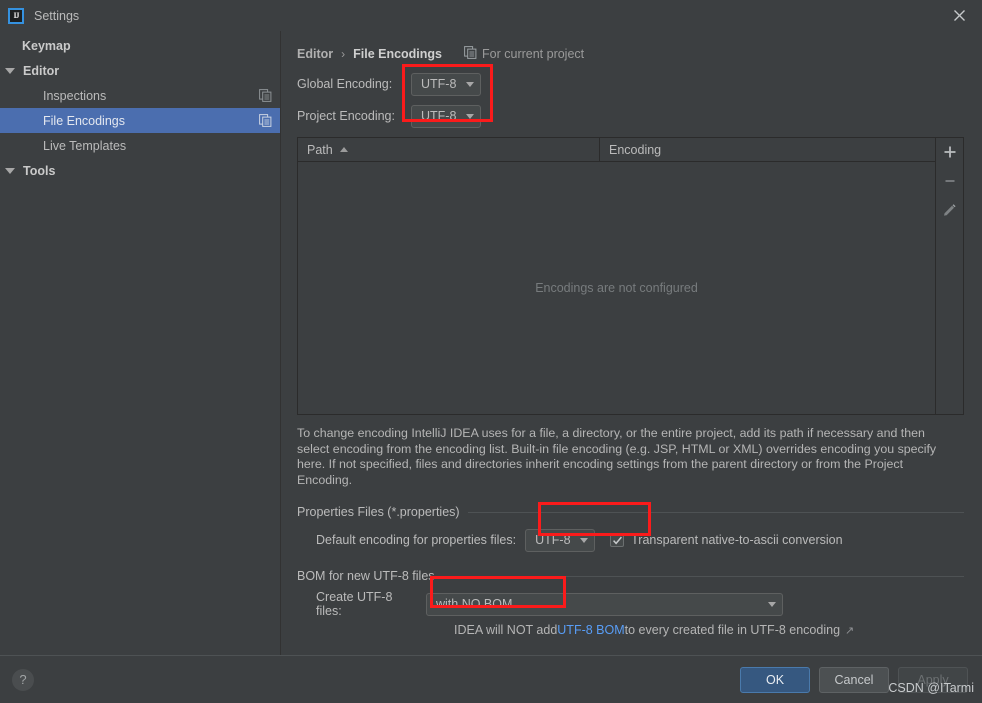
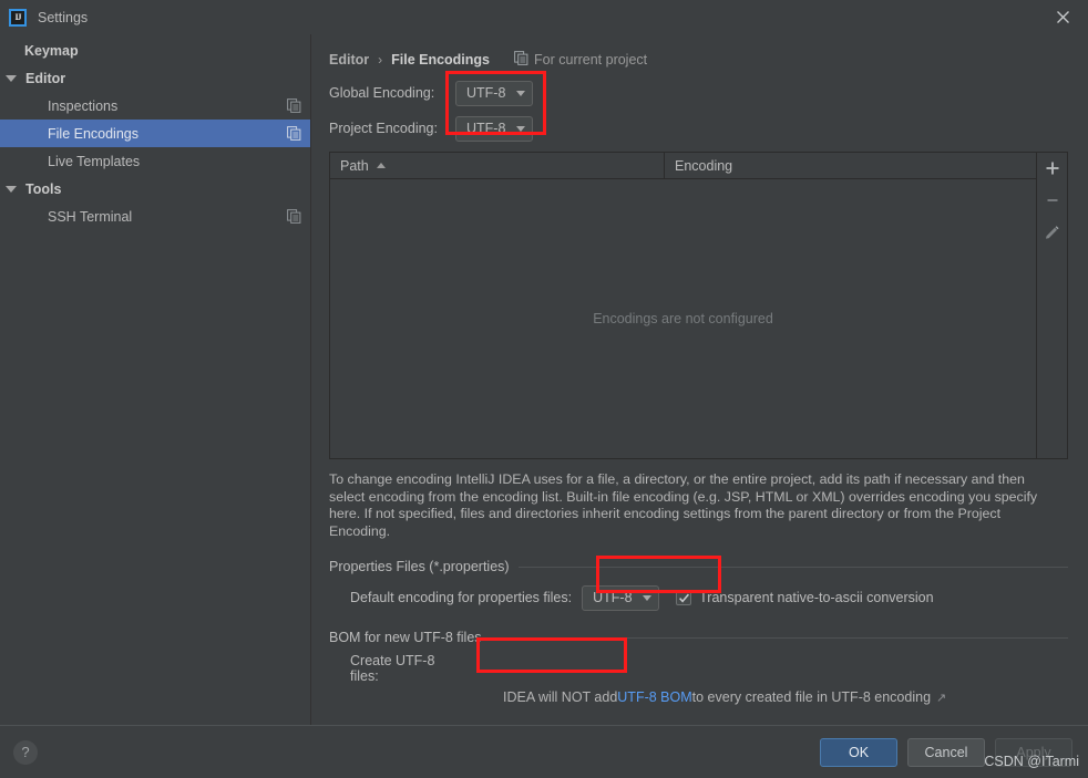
  IJ
  Settings
  Keymap
  Editor
  Inspections
  File Encodings
  Live Templates
  Tools
+ SSH Terminal
  Editor
  ›
  File Encodings
  For current project
  Global Encoding:
  UTF-8
  Project Encoding:
  UTF-8
  Path
  Encoding
  Encodings are not configured
  To change encoding IntelliJ IDEA uses for a file, a directory, or the entire project, add its path if necessary and then select encoding from the encoding list. Built-in file encoding (e.g. JSP, HTML or XML) overrides encoding you specify here. If not specified, files and directories inherit encoding settings from the parent directory or from the Project Encoding.
  Properties Files (*.properties)
  Default encoding for properties files:
  UTF-8
  Transparent native-to-ascii conversion
  BOM for new UTF-8 files
  Create UTF-8 files:
- with NO BOM
  IDEA will NOT add
  UTF-8 BOM
  to every created file in UTF-8 encoding
  ↗
  ?
  OK
  Cancel
  Apply
  CSDN @ITarmi
